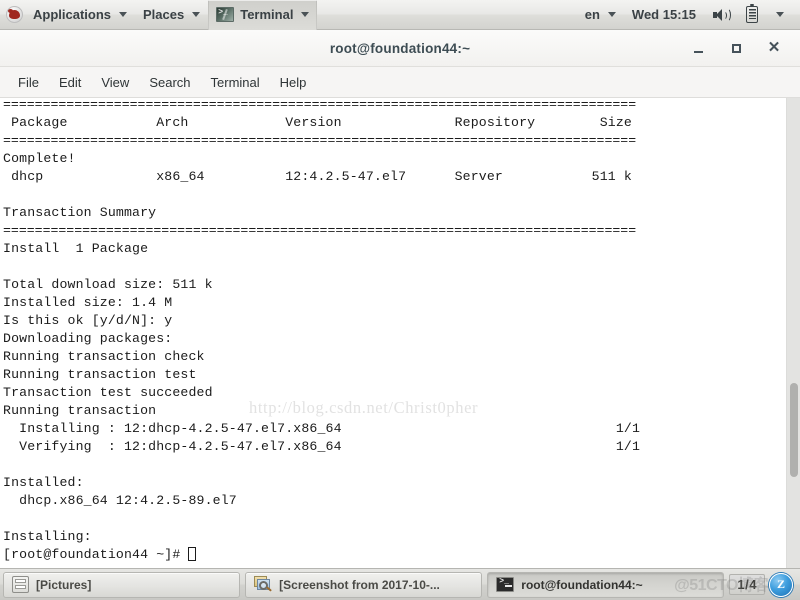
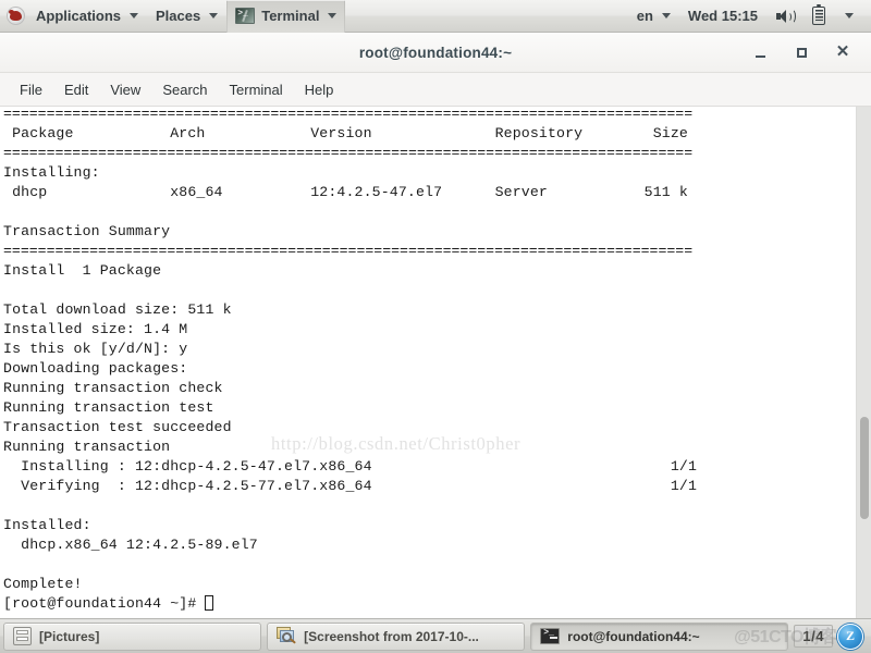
  Applications
  Places
  >_
  Terminal
  en
  Wed 15:15
  root@foundation44:~
  ✕
  File
  Edit
  View
  Search
  Terminal
  Help
  ================================================================================
  Package Arch Version Repository Size
  ================================================================================
- Complete!
+ Installing:
  dhcp x86_64 12:4.2.5-47.el7 Server 511 k
  Transaction Summary
  ================================================================================
  Install 1 Package
  Total download size: 511 k
  Installed size: 1.4 M
  Is this ok [y/d/N]: y
  Downloading packages:
  Running transaction check
  Running transaction test
  Transaction test succeeded
  Running transaction
  Installing : 12:dhcp-4.2.5-47.el7.x86_64 1/1
- Verifying : 12:dhcp-4.2.5-47.el7.x86_64 1/1
+ Verifying : 12:dhcp-4.2.5-77.el7.x86_64 1/1
  Installed:
  dhcp.x86_64 12:4.2.5-89.el7
- Installing:
+ Complete!
  [root@foundation44 ~]#
  http://blog.csdn.net/Christ0pher
  [Pictures]
  [Screenshot from 2017-10-...
  >_
  root@foundation44:~
  @51CTO博客
  1/4
  Z
